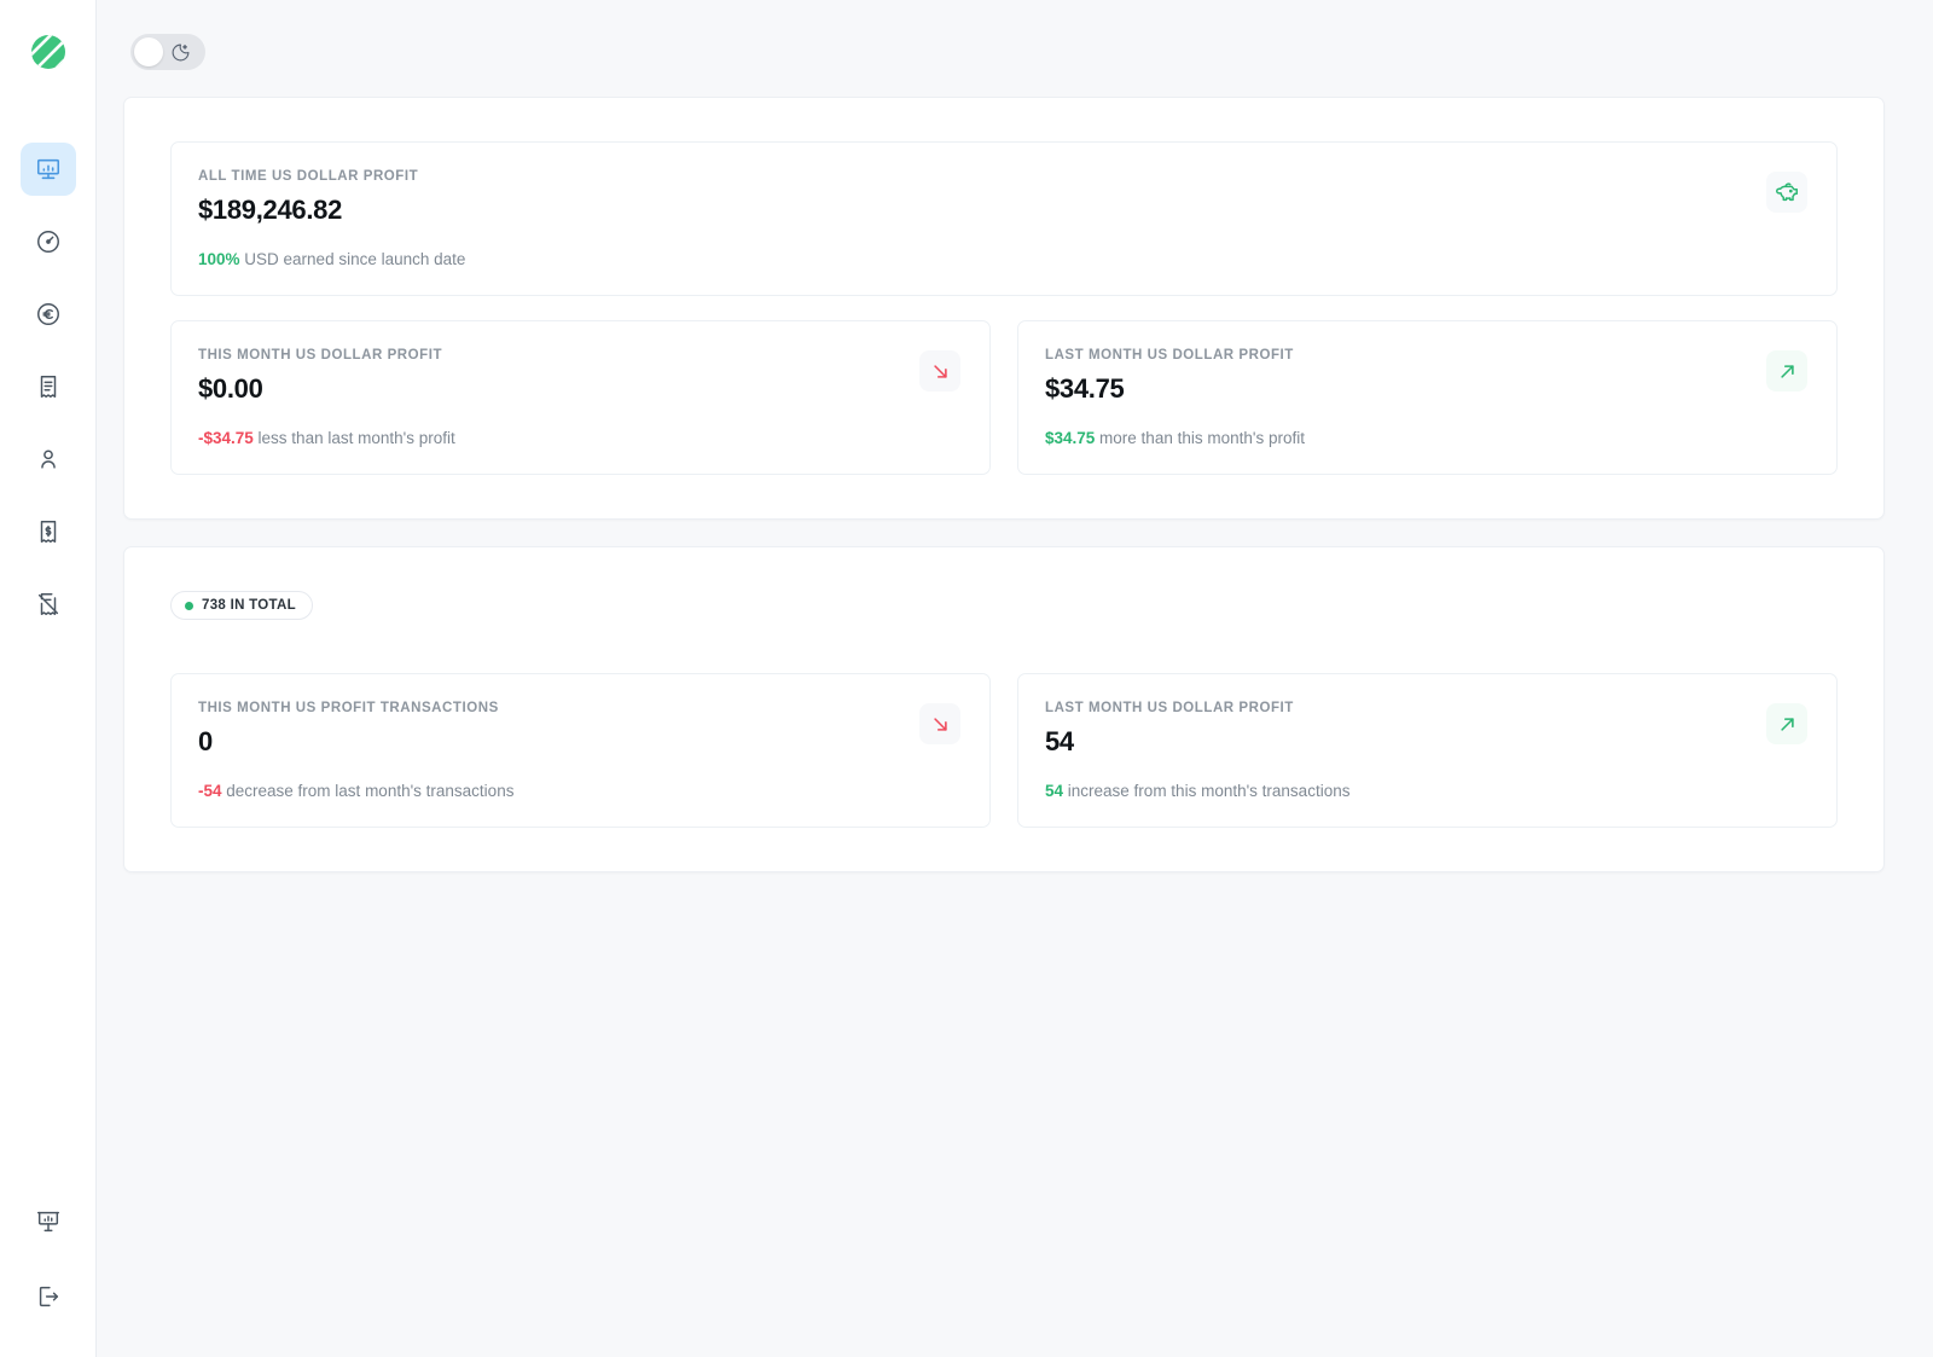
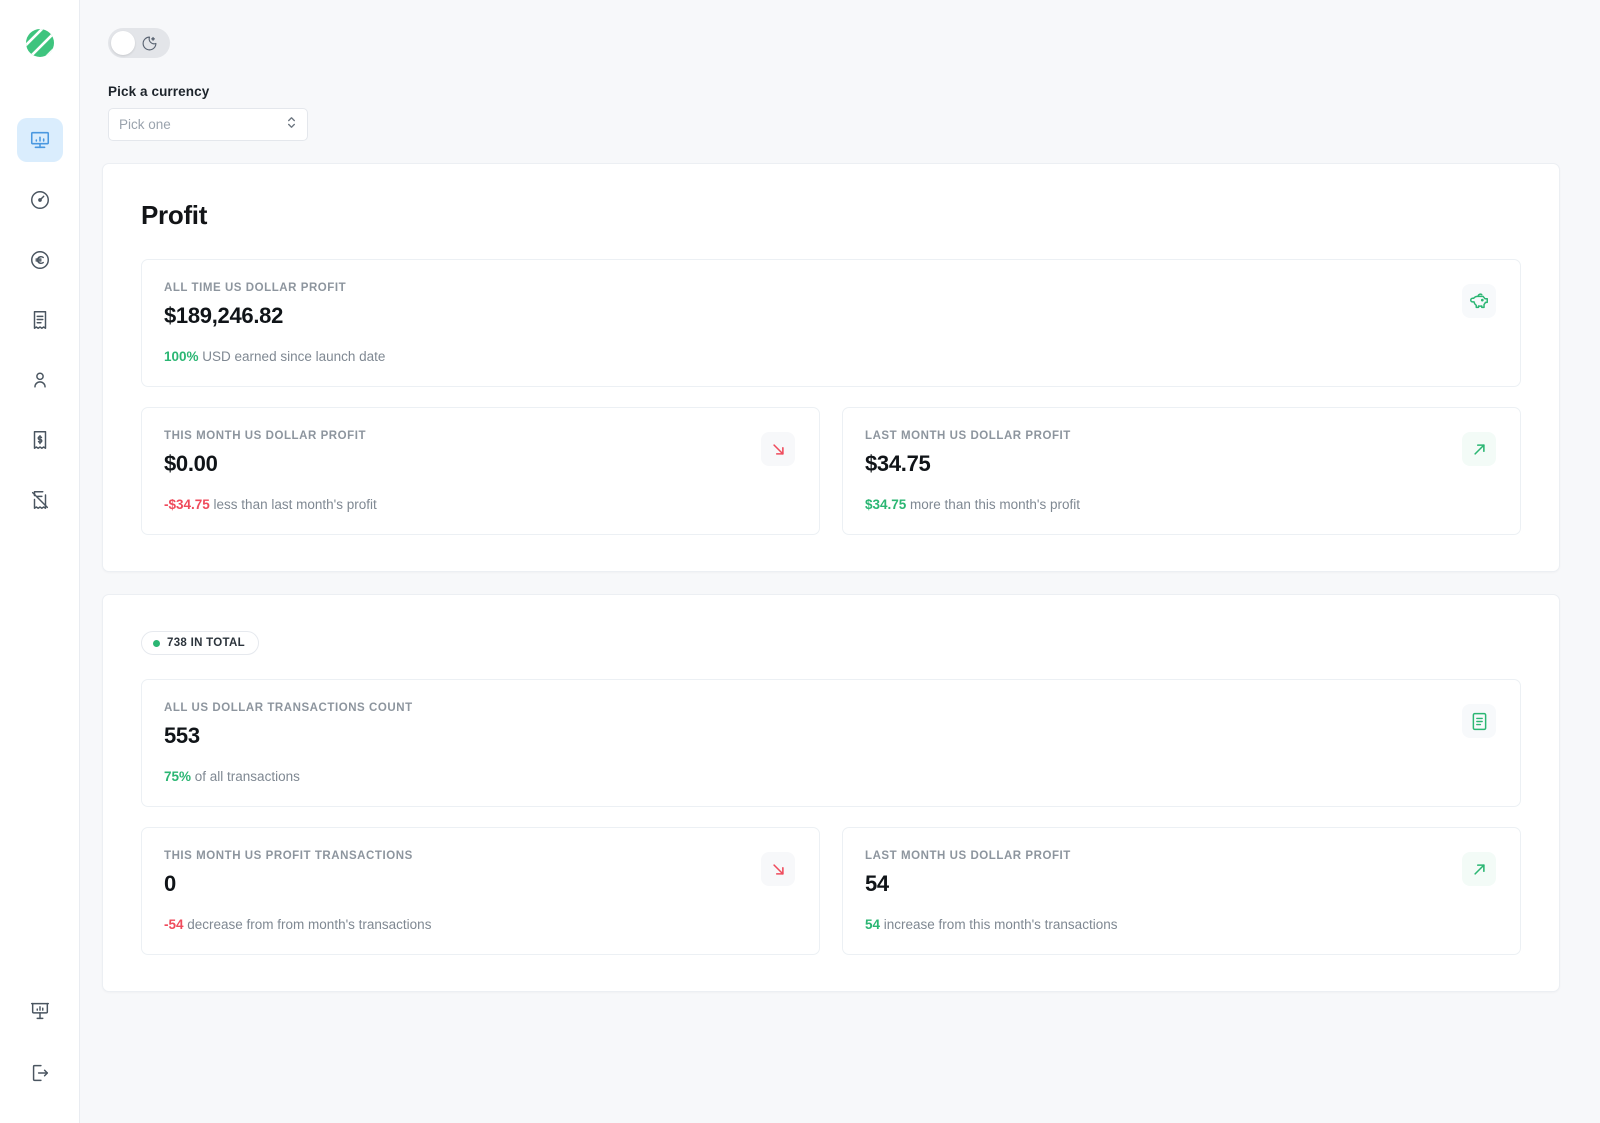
+ Pick a currency
+ Pick one
+ Profit
  ALL TIME US DOLLAR PROFIT
  $189,246.82
  100% USD earned since launch date
  THIS MONTH US DOLLAR PROFIT
  $0.00
  -$34.75 less than last month's profit
  LAST MONTH US DOLLAR PROFIT
  $34.75
  $34.75 more than this month's profit
  738 IN TOTAL
+ ALL US DOLLAR TRANSACTIONS COUNT
+ 553
+ 75% of all transactions
  THIS MONTH US PROFIT TRANSACTIONS
  0
- -54 decrease from last month's transactions
+ -54 decrease from from month's transactions
  LAST MONTH US DOLLAR PROFIT
  54
  54 increase from this month's transactions
